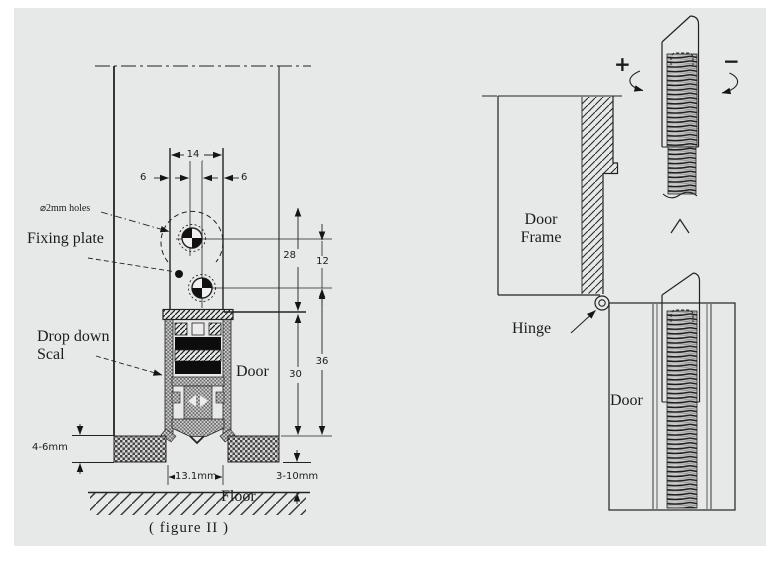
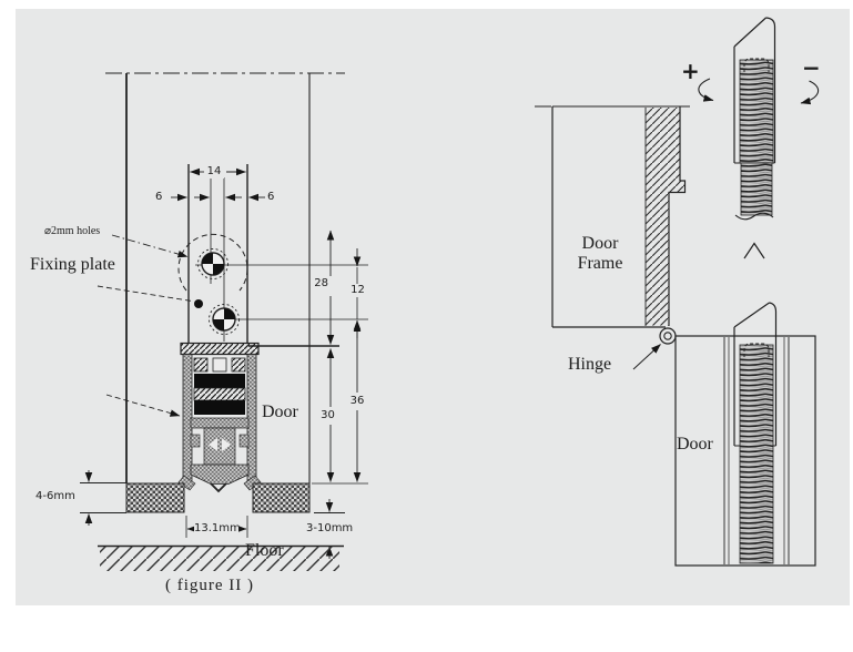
  ⌀2mm holes
  Fixing plate
- Drop down
- Scal
  Door
  14
  6
  6
  28
  12
  36
  30
  4-6mm
  13.1mm
  3-10mm
  Floor
  ( figure II )
  Door
  Frame
  Hinge
  Door
  +
  −
